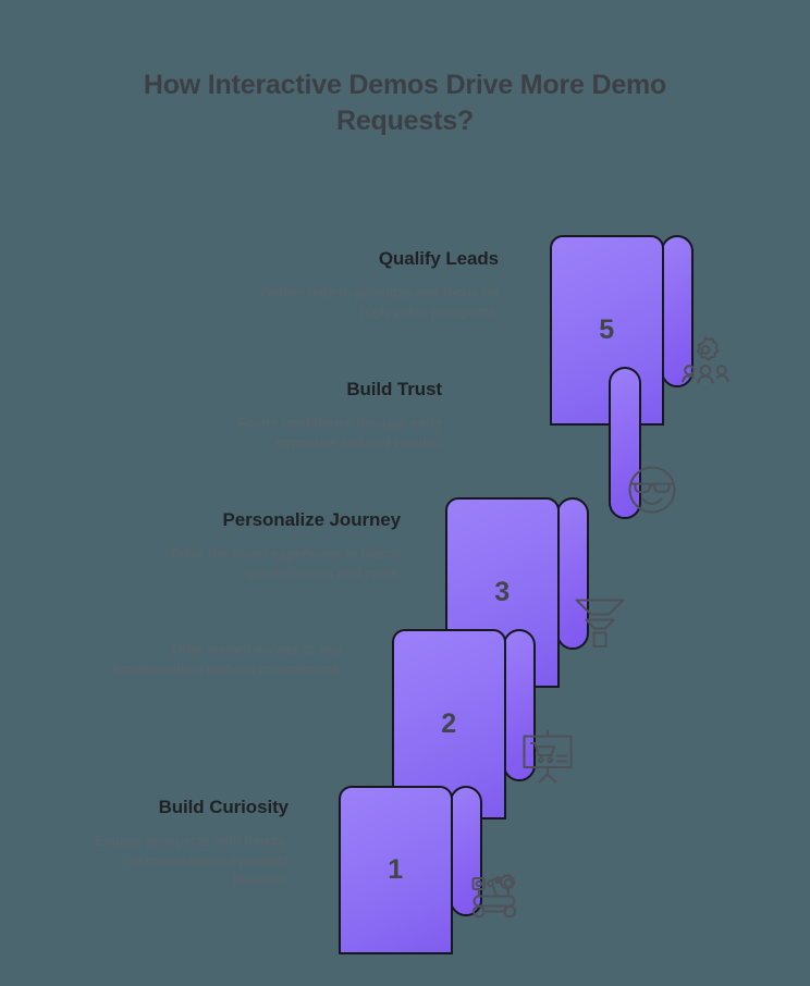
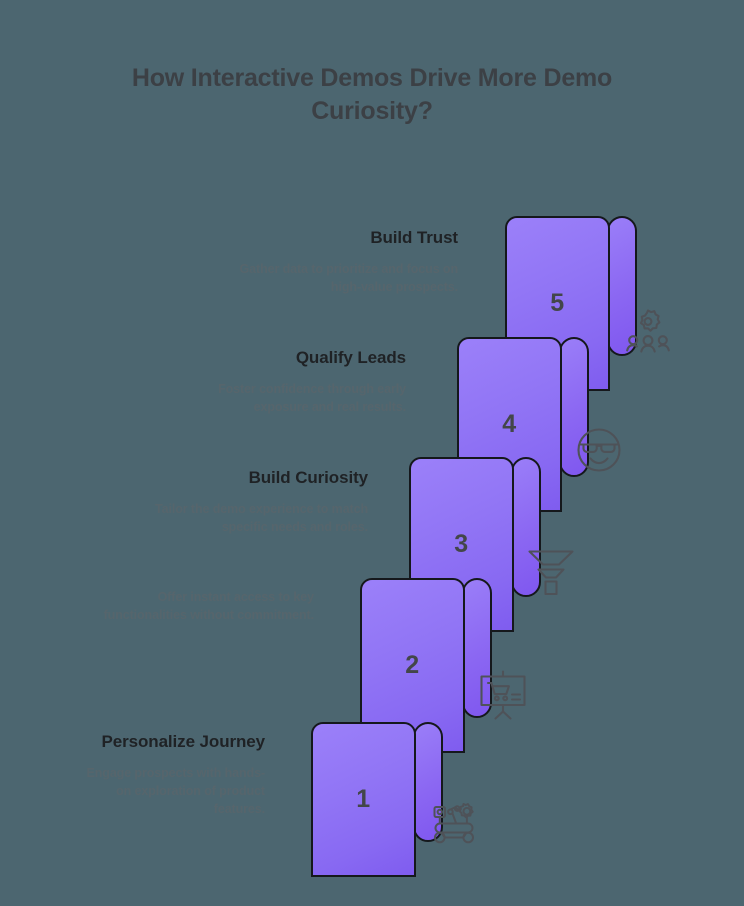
- How Interactive Demos Drive More Demo Requests?
+ How Interactive Demos Drive More Demo Curiosity?
- Qualify Leads
+ Build Trust
  5
- Build Trust
+ Qualify Leads
+ 4
- Personalize Journey
+ Build Curiosity
  3
  2
- Build Curiosity
+ Personalize Journey
  1
